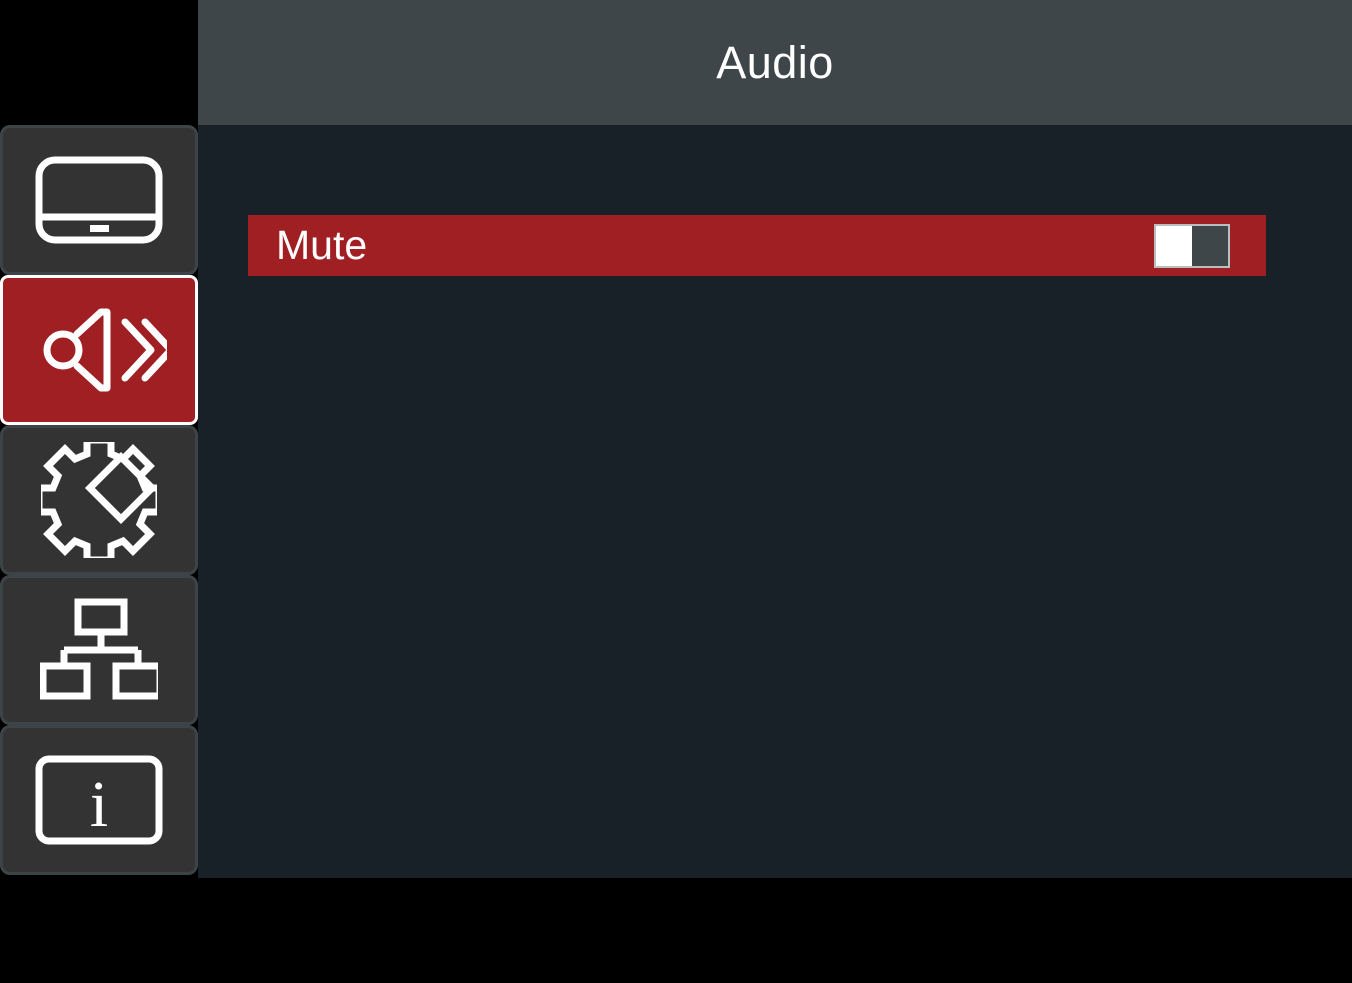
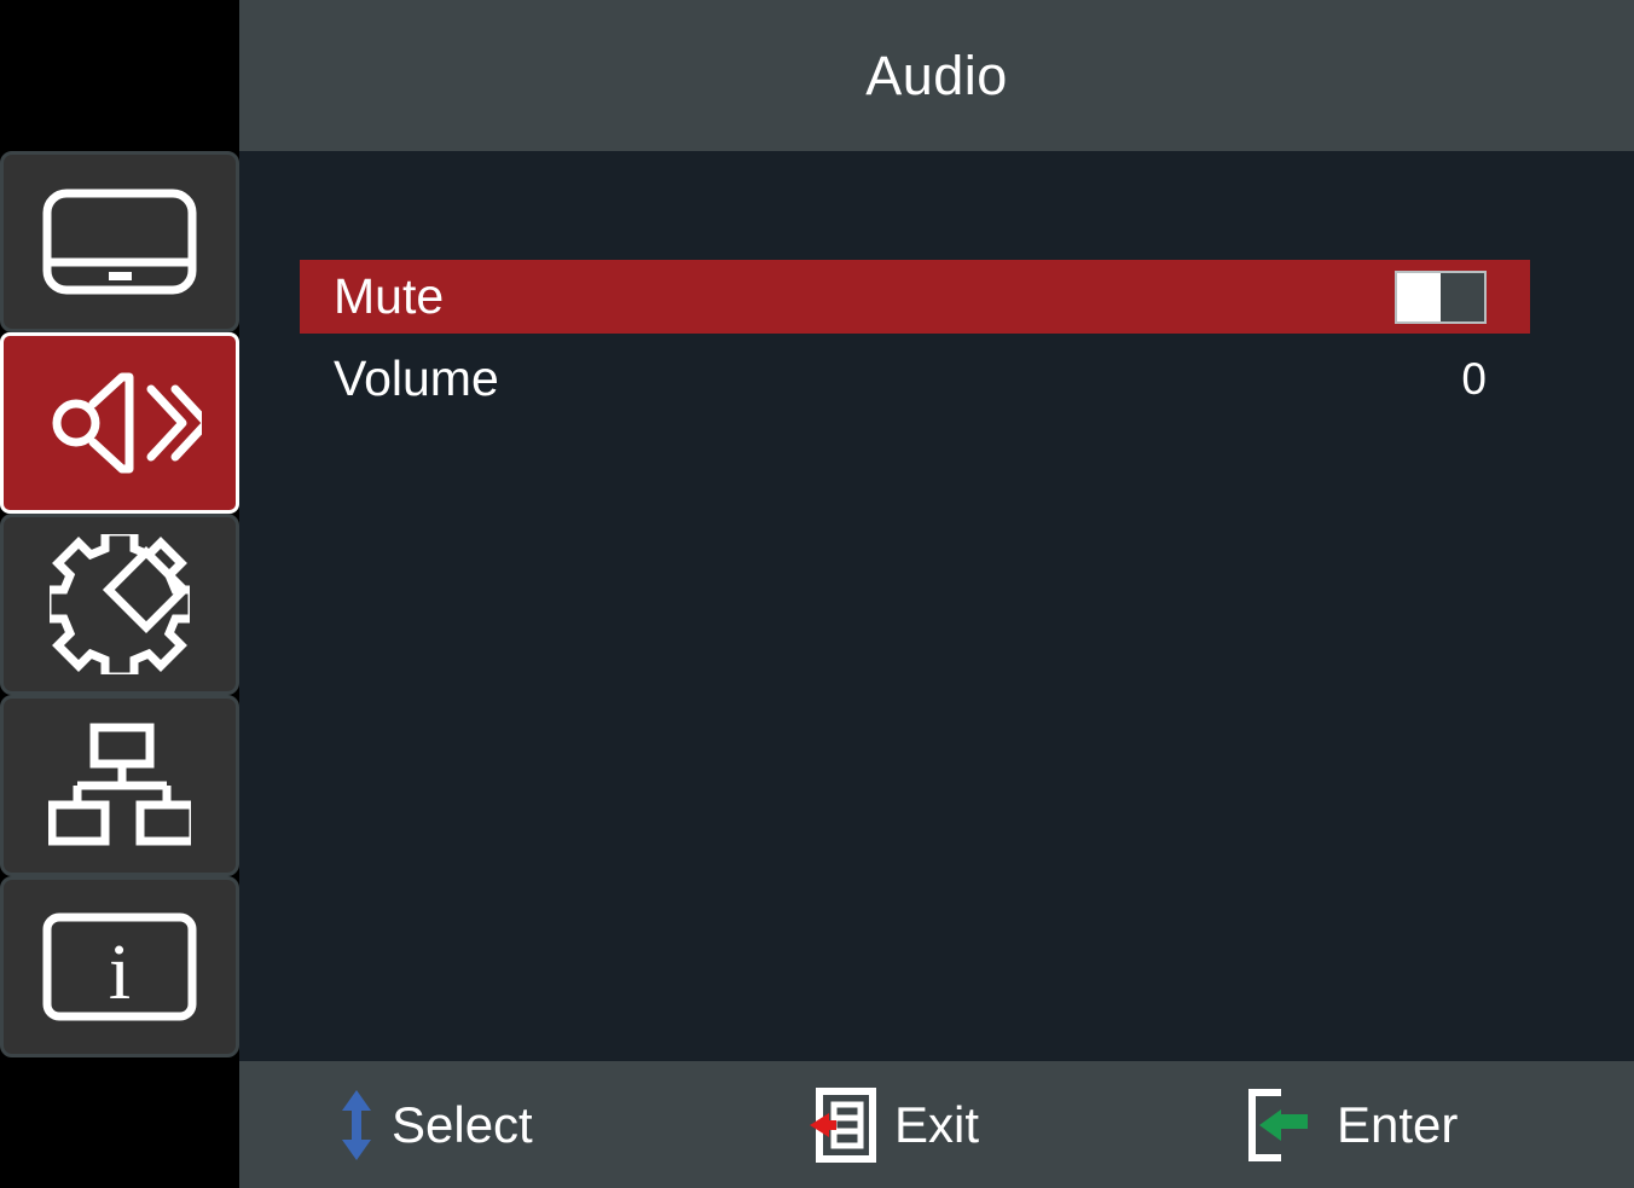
  i
  Audio
  Mute
+ Volume
+ 0
+ Select
+ Exit
+ Enter
